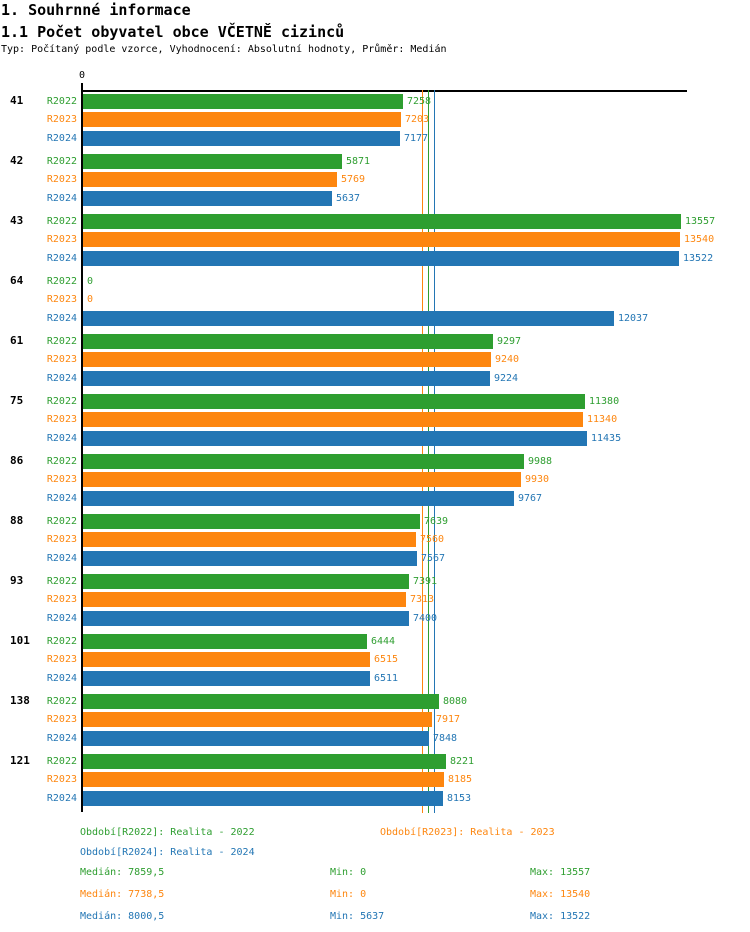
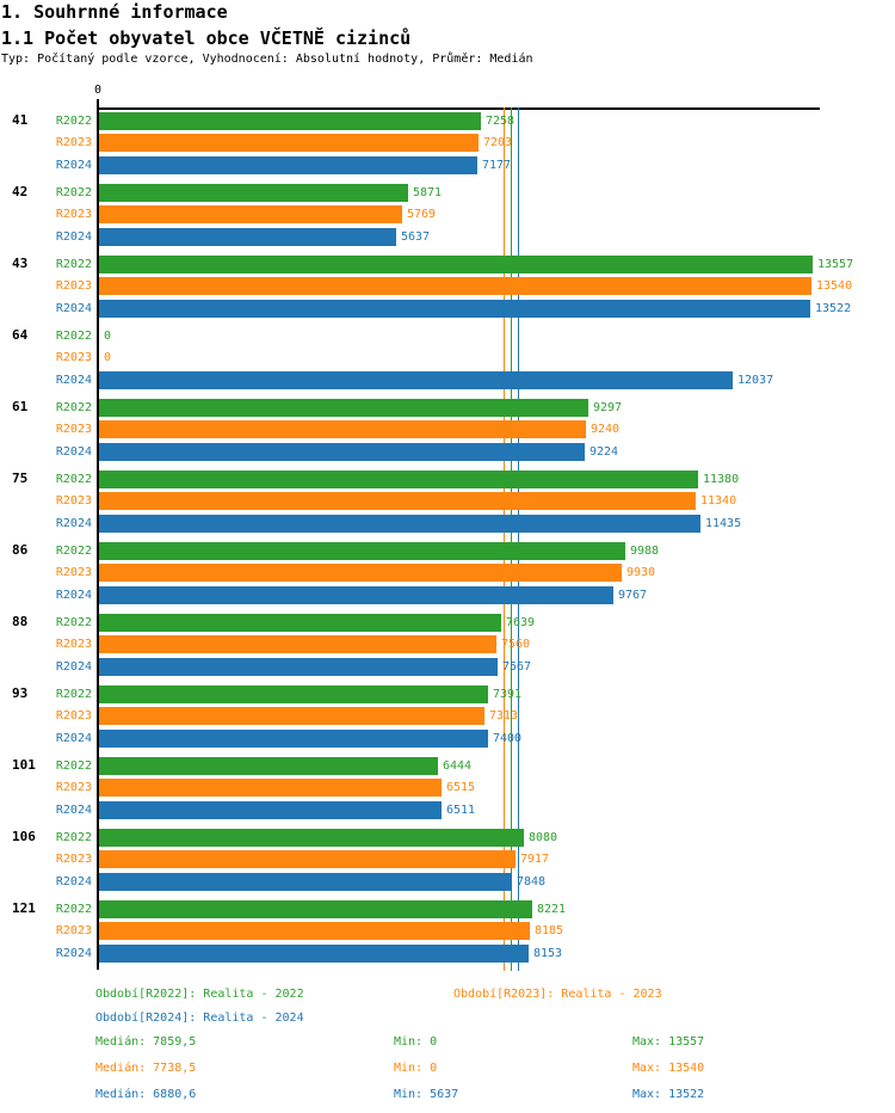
  1. Souhrnné informace
  1.1 Počet obyvatel obce VČETNĚ cizinců
  Typ: Počítaný podle vzorce, Vyhodnocení: Absolutní hodnoty, Průměr: Medián
  0
  41
  R2022
  7258
  R2023
  7203
  R2024
  7177
  42
  R2022
  5871
  R2023
  5769
  R2024
  5637
  43
  R2022
  13557
  R2023
  13540
  R2024
  13522
  64
  R2022
  0
  R2023
  0
  R2024
  12037
  61
  R2022
  9297
  R2023
  9240
  R2024
  9224
  75
  R2022
  11380
  R2023
  11340
  R2024
  11435
  86
  R2022
  9988
  R2023
  9930
  R2024
  9767
  88
  R2022
  7639
  R2023
  7560
  R2024
  7567
  93
  R2022
  7391
  R2023
  7313
  R2024
  7400
  101
  R2022
  6444
  R2023
  6515
  R2024
  6511
- 138
+ 106
  R2022
  8080
  R2023
  7917
  R2024
  7848
  121
  R2022
  8221
  R2023
  8185
  R2024
  8153
  Období[R2022]: Realita - 2022
  Období[R2023]: Realita - 2023
  Období[R2024]: Realita - 2024
  Medián: 7859,5
  Min: 0
  Max: 13557
  Medián: 7738,5
  Min: 0
  Max: 13540
- Medián: 8000,5
+ Medián: 6880,6
  Min: 5637
  Max: 13522
